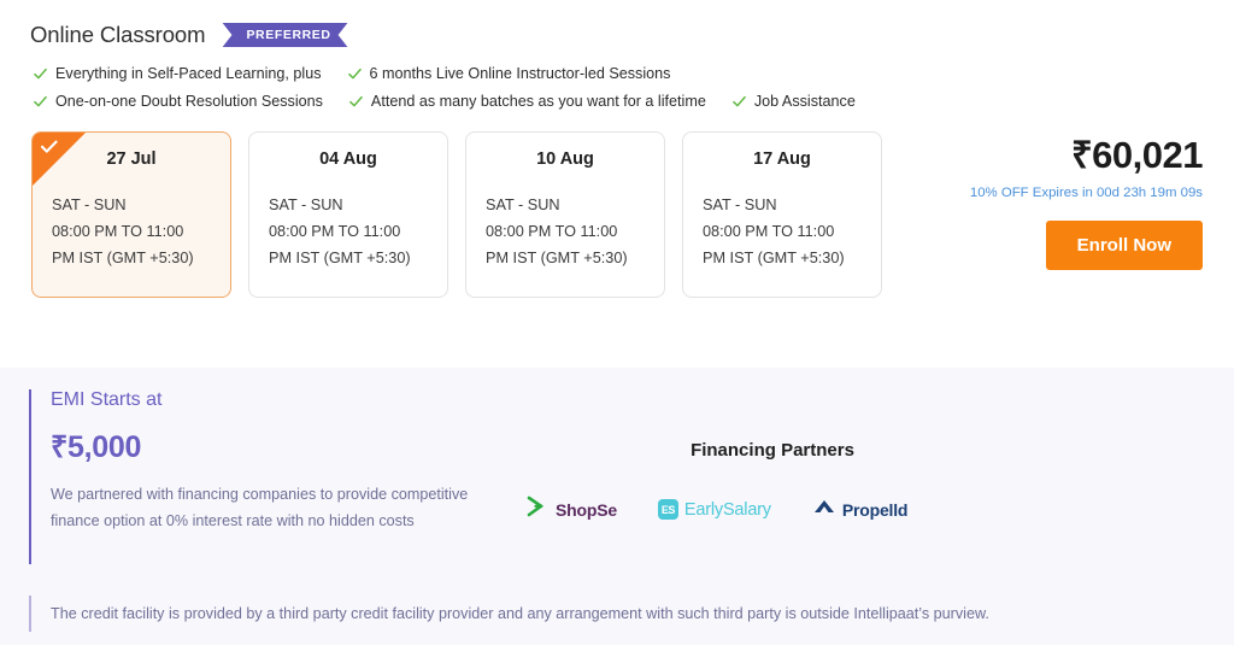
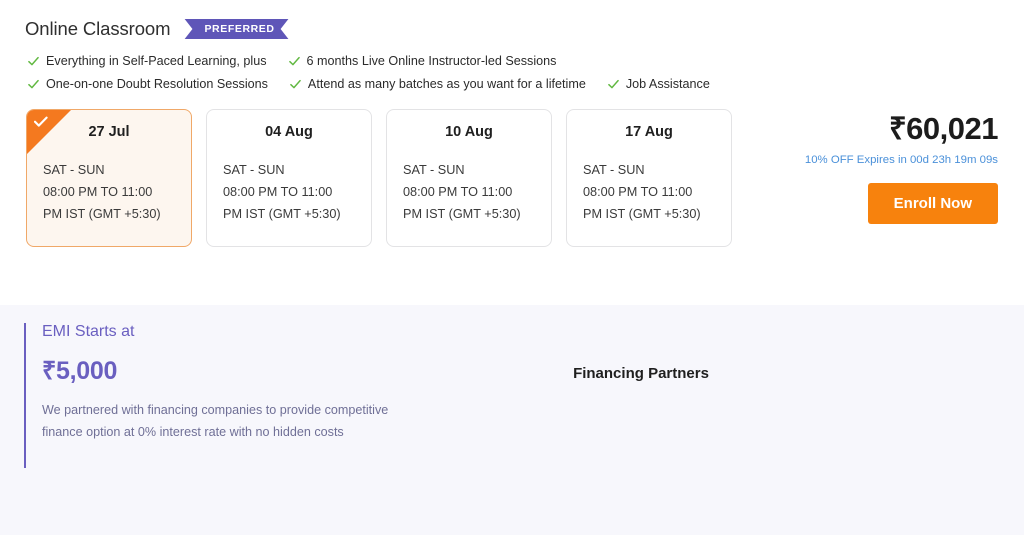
  Online Classroom
  PREFERRED
  Everything in Self-Paced Learning, plus
  6 months Live Online Instructor-led Sessions
  One-on-one Doubt Resolution Sessions
  Attend as many batches as you want for a lifetime
  Job Assistance
  27 Jul
  SAT - SUN
  08:00 PM TO 11:00
  PM IST (GMT +5:30)
  04 Aug
  SAT - SUN
  08:00 PM TO 11:00
  PM IST (GMT +5:30)
  10 Aug
  SAT - SUN
  08:00 PM TO 11:00
  PM IST (GMT +5:30)
  17 Aug
  SAT - SUN
  08:00 PM TO 11:00
  PM IST (GMT +5:30)
  ₹60,021
  10% OFF Expires in 00d 23h 19m 09s
  Enroll Now
  EMI Starts at
  ₹5,000
  We partnered with financing companies to provide competitive finance option at 0% interest rate with no hidden costs
  Financing Partners
- ShopSe
- ES
- EarlySalary
- Propelld
- The credit facility is provided by a third party credit facility provider and any arrangement with such third party is outside Intellipaat’s purview.
